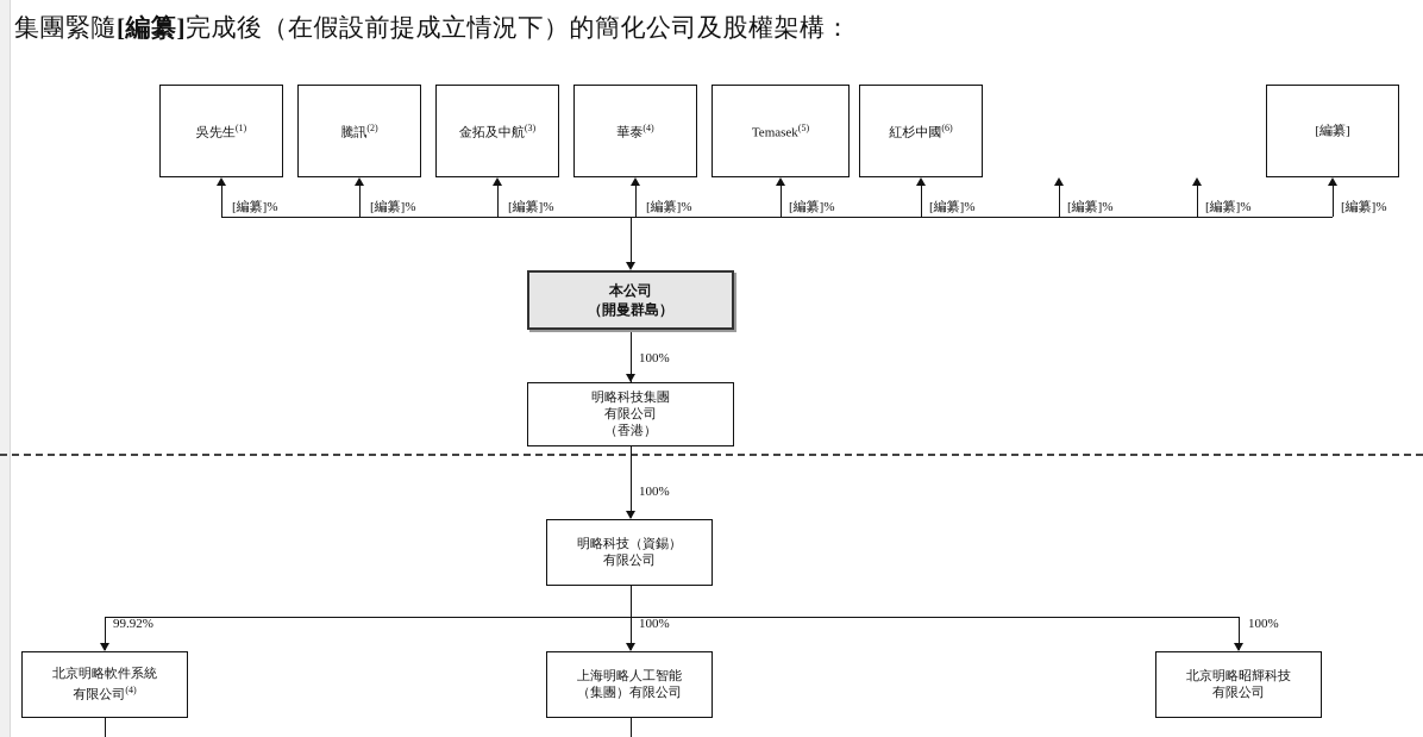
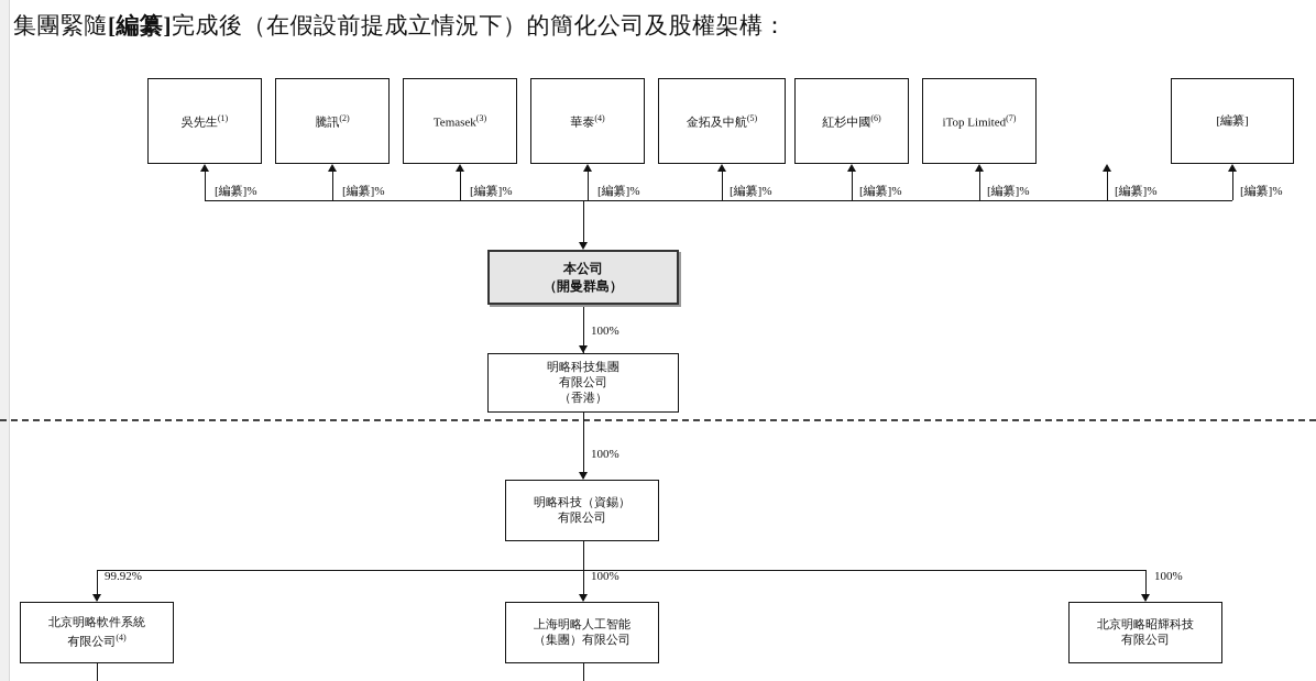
  集團緊隨[編纂]完成後（在假設前提成立情況下）的簡化公司及股權架構：
  吳先生(1)
  騰訊(2)
- 金拓及中航(3)
+ Temasek(3)
  華泰(4)
- Temasek(5)
+ 金拓及中航(5)
  紅杉中國(6)
+ iTop Limited(7)
  [編纂]
  [編纂]%
  [編纂]%
  [編纂]%
  [編纂]%
  [編纂]%
  [編纂]%
  [編纂]%
  [編纂]%
  [編纂]%
  本公司
  （開曼群島）
  100%
  明略科技集團
  有限公司
  （香港）
  100%
  明略科技（資錫）
  有限公司
  99.92%
  100%
  100%
  北京明略軟件系統
  有限公司(4)
  上海明略人工智能
  （集團）有限公司
  北京明略昭輝科技
  有限公司
